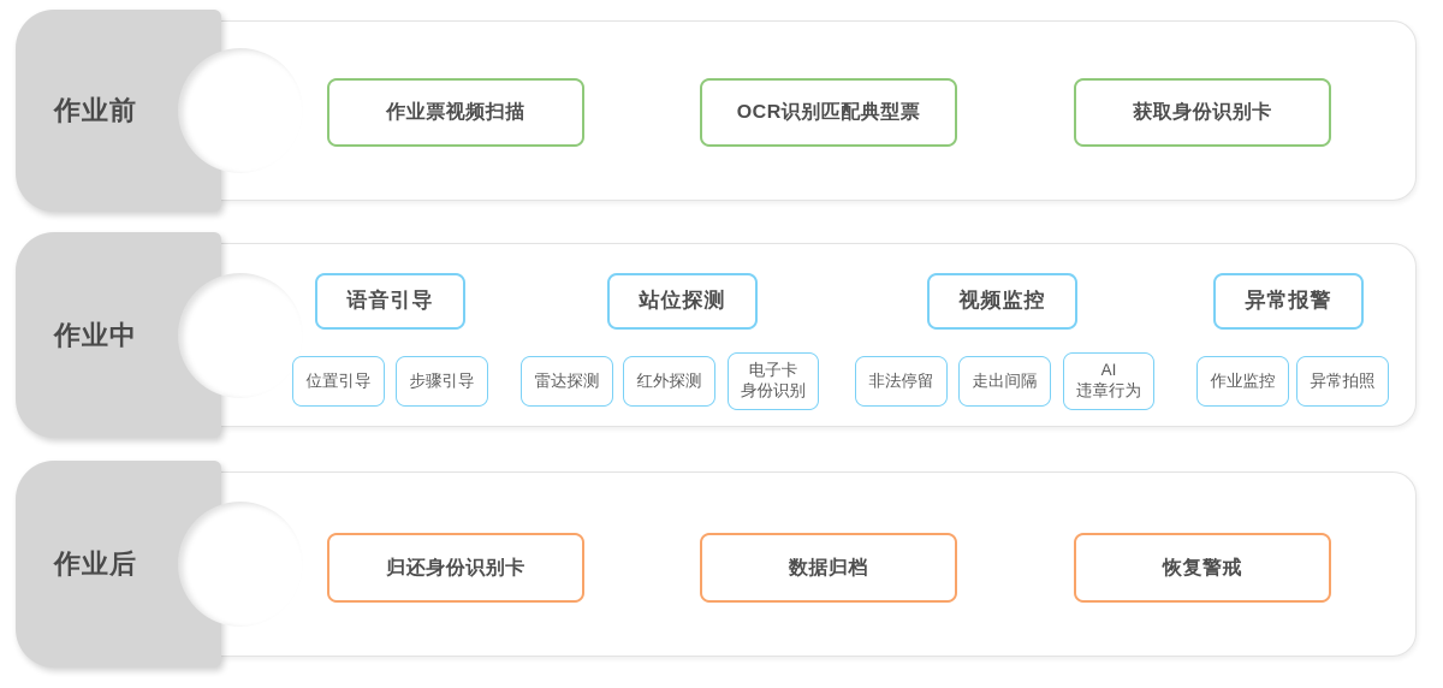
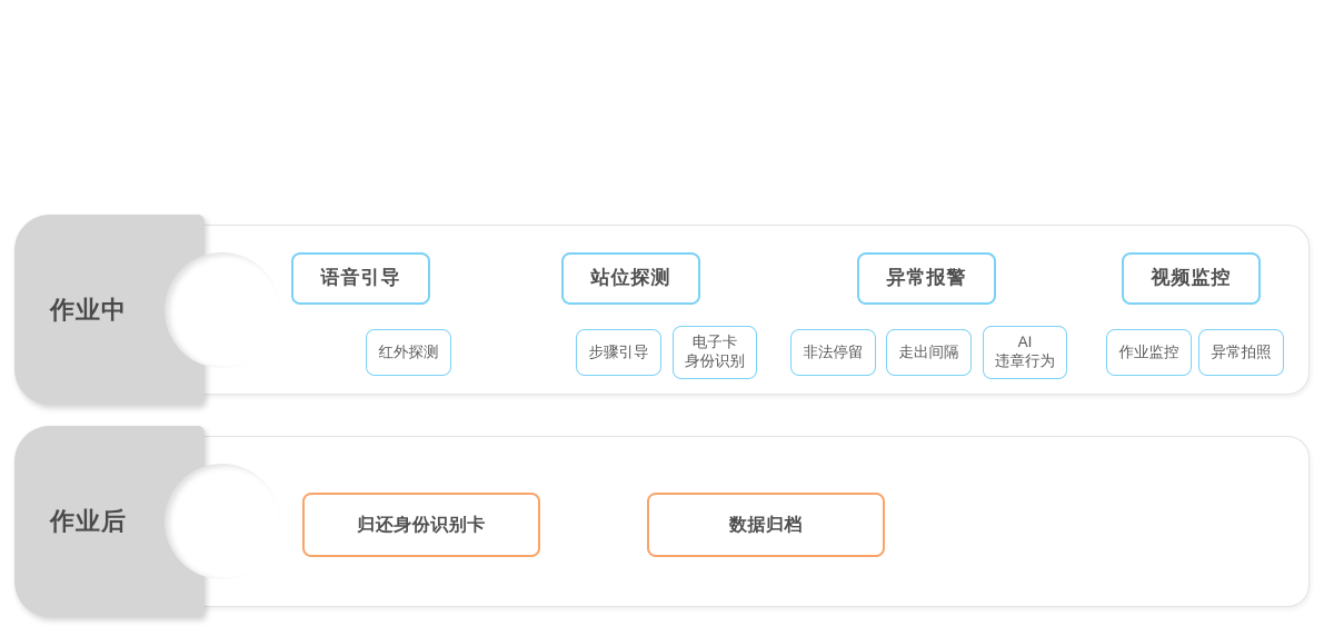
- 作业前
- 作业票视频扫描
- OCR识别匹配典型票
- 获取身份识别卡
  作业中
  语音引导
- 位置引导
- 步骤引导
+ 红外探测
  站位探测
- 雷达探测
- 红外探测
+ 步骤引导
  电子卡
  身份识别
- 视频监控
+ 异常报警
  非法停留
  走出间隔
  AI
  违章行为
- 异常报警
+ 视频监控
  作业监控
  异常拍照
  作业后
  归还身份识别卡
  数据归档
- 恢复警戒
